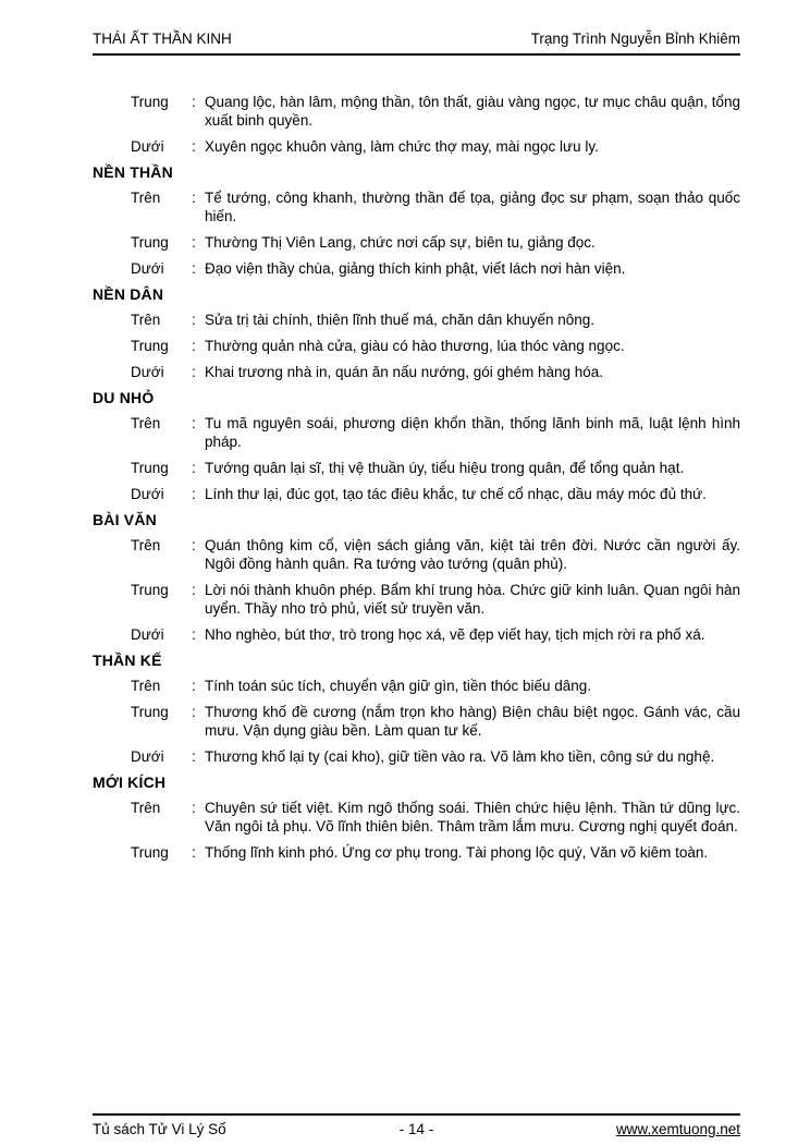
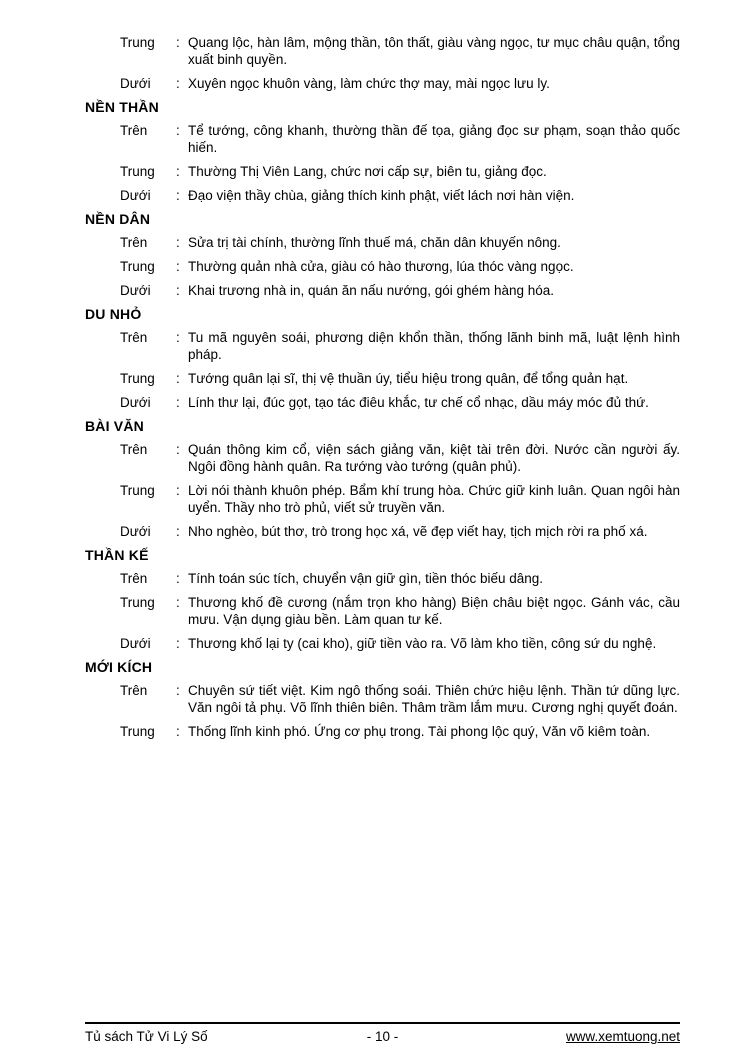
- THÁI ẤT THẦN KINH
- Trạng Trình Nguyễn Bỉnh Khiêm
  Trung
  :
  Quang lộc, hàn lâm, mộng thần, tôn thất, giàu vàng ngọc, tư mục châu quận, tổng xuất binh quyền.
  Dưới
  :
  Xuyên ngọc khuôn vàng, làm chức thợ may, mài ngọc lưu ly.
  NỀN THẦN
  Trên
  :
  Tể tướng, công khanh, thường thần đế tọa, giảng đọc sư phạm, soạn thảo quốc hiến.
  Trung
  :
  Thường Thị Viên Lang, chức nơi cấp sự, biên tu, giảng đọc.
  Dưới
  :
  Đạo viện thầy chùa, giảng thích kinh phật, viết lách nơi hàn viện.
  NỀN DÂN
  Trên
  :
- Sửa trị tài chính, thiên lĩnh thuế má, chăn dân khuyến nông.
+ Sửa trị tài chính, thường lĩnh thuế má, chăn dân khuyến nông.
  Trung
  :
  Thường quản nhà cửa, giàu có hào thương, lúa thóc vàng ngọc.
  Dưới
  :
  Khai trương nhà in, quán ăn nấu nướng, gói ghém hàng hóa.
  DU NHỎ
  Trên
  :
  Tu mã nguyên soái, phương diện khổn thần, thống lãnh binh mã, luật lệnh hình pháp.
  Trung
  :
  Tướng quân lại sĩ, thị vệ thuần úy, tiểu hiệu trong quân, để tổng quản hạt.
  Dưới
  :
  Lính thư lại, đúc gọt, tạo tác điêu khắc, tư chế cổ nhạc, dầu máy móc đủ thứ.
  BÀI VĂN
  Trên
  :
  Quán thông kim cổ, viện sách giảng văn, kiệt tài trên đời. Nước cần người ấy. Ngôi đồng hành quân. Ra tướng vào tướng (quân phủ).
  Trung
  :
  Lời nói thành khuôn phép. Bẩm khí trung hòa. Chức giữ kinh luân. Quan ngôi hàn uyển. Thầy nho trò phủ, viết sử truyền văn.
  Dưới
  :
  Nho nghèo, bút thơ, trò trong học xá, vẽ đẹp viết hay, tịch mịch rời ra phố xá.
  THẦN KẾ
  Trên
  :
  Tính toán súc tích, chuyển vận giữ gìn, tiền thóc biếu dâng.
  Trung
  :
  Thương khố đề cương (nắm trọn kho hàng) Biện châu biệt ngọc. Gánh vác, cầu mưu. Vận dụng giàu bền. Làm quan tư kế.
  Dưới
  :
  Thương khố lại ty (cai kho), giữ tiền vào ra. Võ làm kho tiền, công sứ du nghệ.
  MỚI KÍCH
  Trên
  :
  Chuyên sứ tiết việt. Kim ngô thống soái. Thiên chức hiệu lệnh. Thần tứ dũng lực. Văn ngôi tả phụ. Võ lĩnh thiên biên. Thâm trầm lắm mưu. Cương nghị quyết đoán.
  Trung
  :
  Thống lĩnh kinh phó. Ứng cơ phụ trong. Tài phong lộc quý, Văn võ kiêm toàn.
  Tủ sách Tử Vi Lý Số
- - 14 -
+ - 10 -
  www.xemtuong.net
